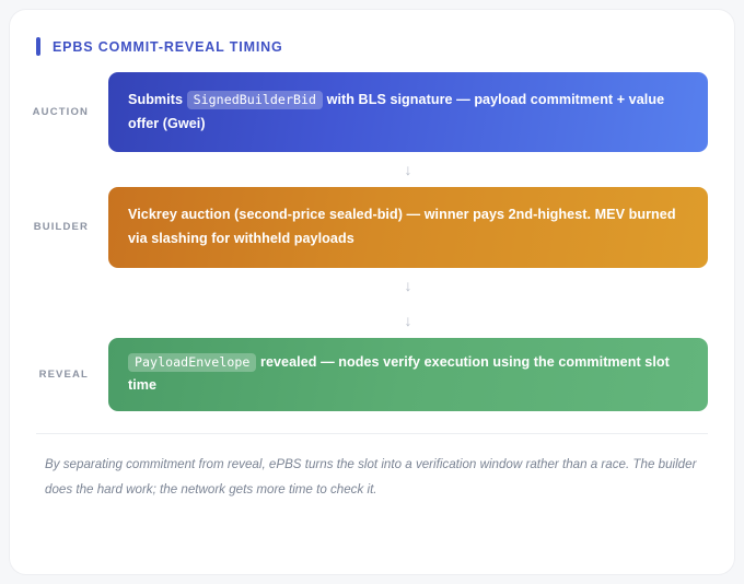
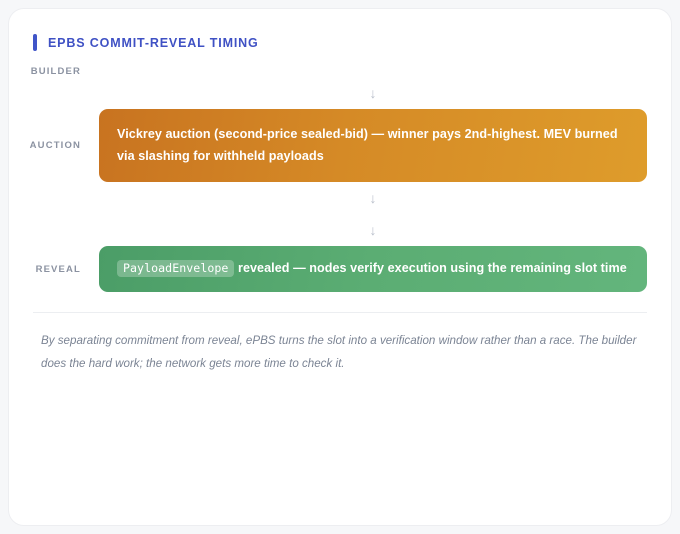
  EPBS COMMIT-REVEAL TIMING
- AUCTION
+ BUILDER
- Submits SignedBuilderBid with BLS signature — payload commitment + value offer (Gwei)
  ↓
- BUILDER
+ AUCTION
  Vickrey auction (second-price sealed-bid) — winner pays 2nd-highest. MEV burned via slashing for withheld payloads
  ↓
  ↓
  REVEAL
- PayloadEnvelope revealed — nodes verify execution using the commitment slot time
+ PayloadEnvelope revealed — nodes verify execution using the remaining slot time
  By separating commitment from reveal, ePBS turns the slot into a verification window rather than a race. The builder does the hard work; the network gets more time to check it.
